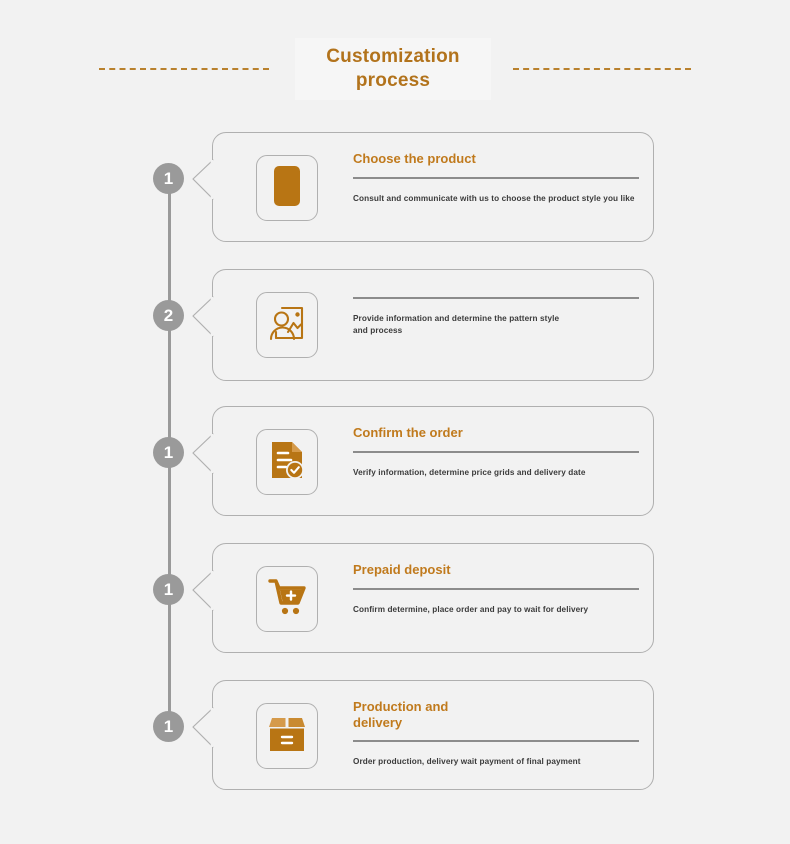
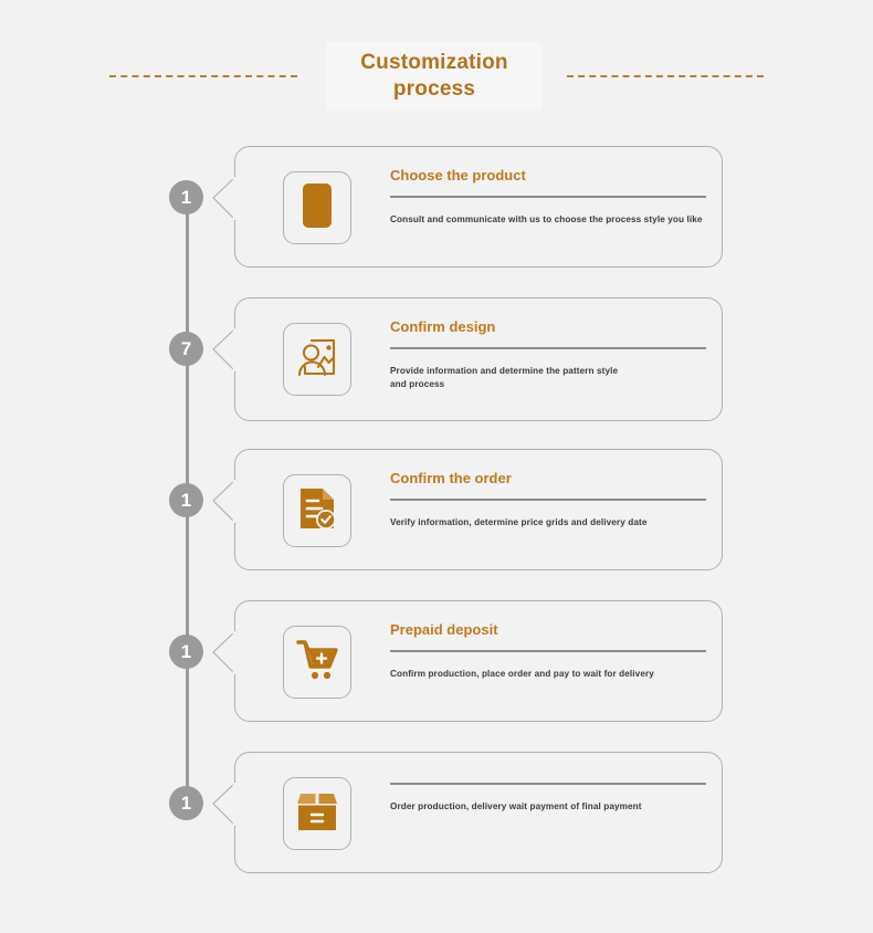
  Customization
  process
  1
  Choose the product
- Consult and communicate with us to choose the product style you like
+ Consult and communicate with us to choose the process style you like
- 2
+ 7
+ Confirm design
  Provide information and determine the pattern style
  and process
  1
  Confirm the order
  Verify information, determine price grids and delivery date
  1
  Prepaid deposit
- Confirm determine, place order and pay to wait for delivery
+ Confirm production, place order and pay to wait for delivery
  1
- Production and
- delivery
  Order production, delivery wait payment of final payment
